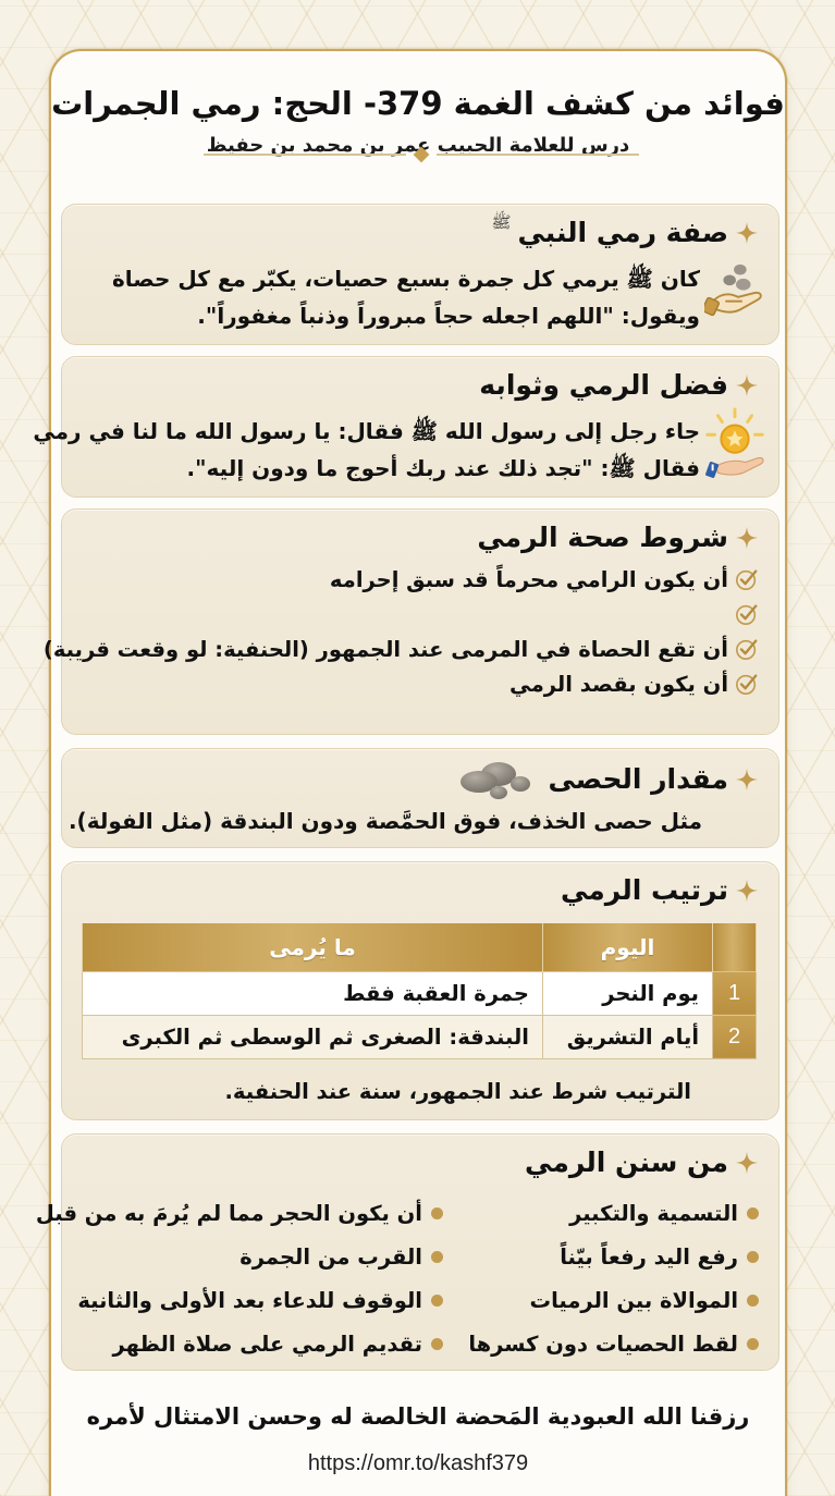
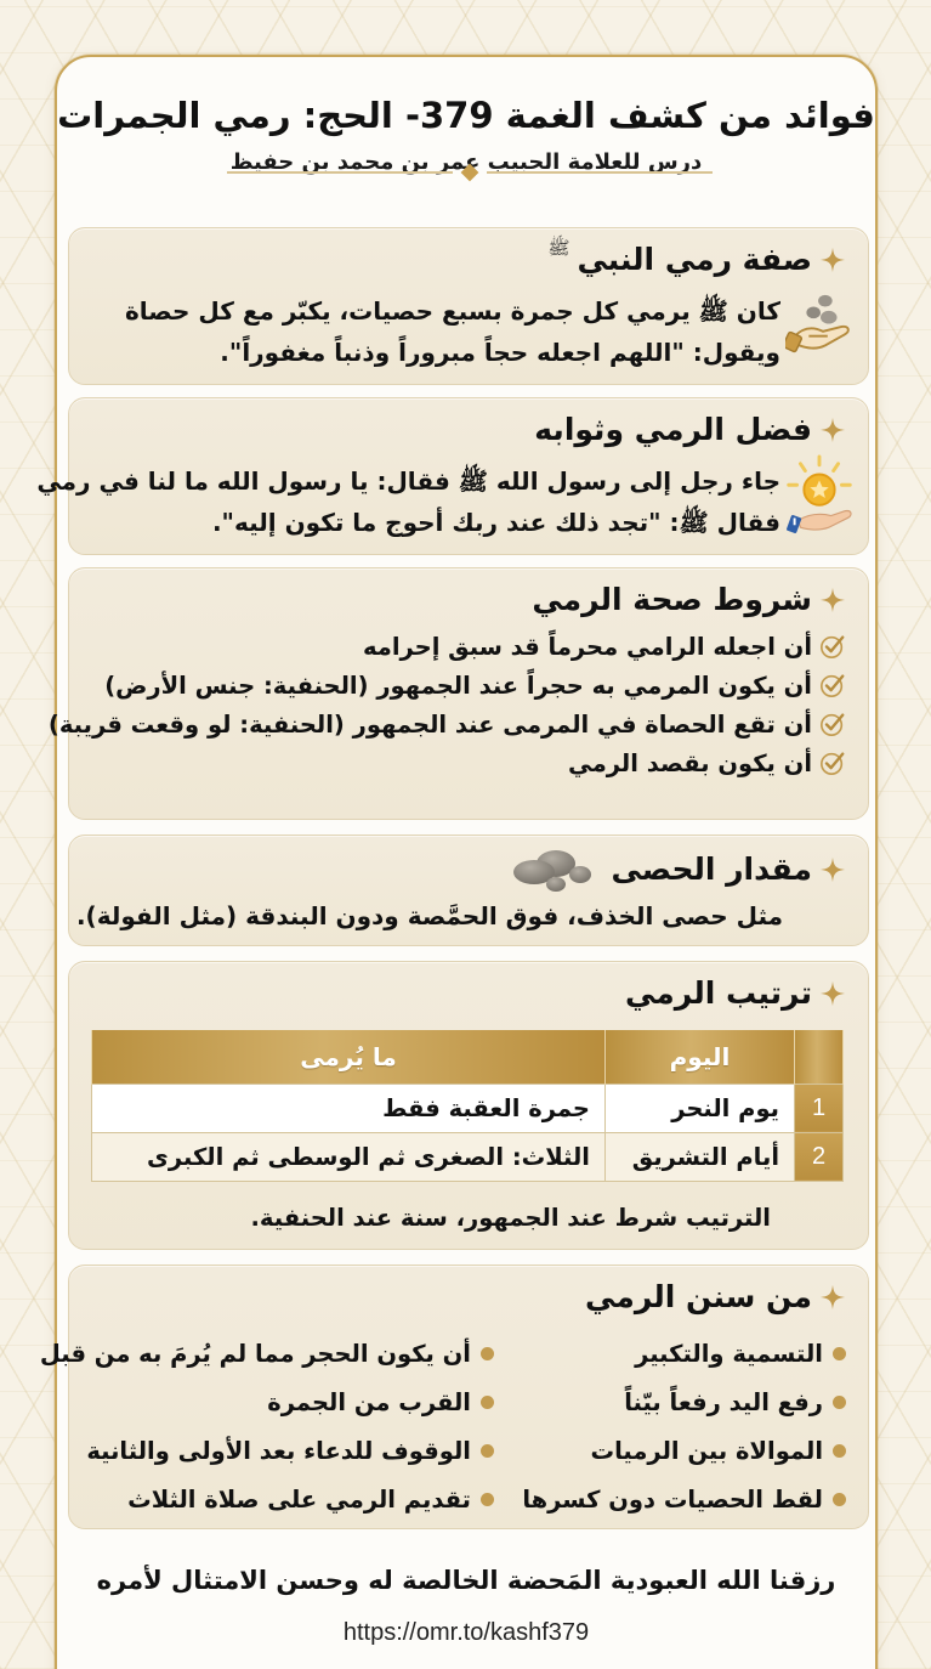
  فوائد من كشف الغمة 379- الحج: رمي الجمرات
  درس للعلامة الحبيب عمر بن محمد بن حفيظ
  صفة رمي النبي
  ﷺ
  كان ﷺ يرمي كل جمرة بسبع حصيات، يكبّر مع كل حصاة
  ويقول: "اللهم اجعله حجاً مبروراً وذنباً مغفوراً".
  فضل الرمي وثوابه
  جاء رجل إلى رسول الله ﷺ فقال: يا رسول الله ما لنا في رمي
- فقال ﷺ: "تجد ذلك عند ربك أحوج ما ودون إليه".
+ فقال ﷺ: "تجد ذلك عند ربك أحوج ما تكون إليه".
  شروط صحة الرمي
- أن يكون الرامي محرماً قد سبق إحرامه
+ أن اجعله الرامي محرماً قد سبق إحرامه
+ أن يكون المرمي به حجراً عند الجمهور (الحنفية: جنس الأرض)
  أن تقع الحصاة في المرمى عند الجمهور (الحنفية: لو وقعت قريبة)
  أن يكون بقصد الرمي
  مقدار الحصى
  مثل حصى الخذف، فوق الحمَّصة ودون البندقة (مثل الفولة).
  ترتيب الرمي
  	اليوم	ما يُرمى
  1	يوم النحر	جمرة العقبة فقط
- 2	أيام التشريق	البندقة: الصغرى ثم الوسطى ثم الكبرى
+ 2	أيام التشريق	الثلاث: الصغرى ثم الوسطى ثم الكبرى
  الترتيب شرط عند الجمهور، سنة عند الحنفية.
  من سنن الرمي
  التسمية والتكبير
  رفع اليد رفعاً بيّناً
  الموالاة بين الرميات
  لقط الحصيات دون كسرها
  أن يكون الحجر مما لم يُرمَ به من قبل
  القرب من الجمرة
  الوقوف للدعاء بعد الأولى والثانية
- تقديم الرمي على صلاة الظهر
+ تقديم الرمي على صلاة الثلاث
  رزقنا الله العبودية المَحضة الخالصة له وحسن الامتثال لأمره
  https://omr.to/kashf379
